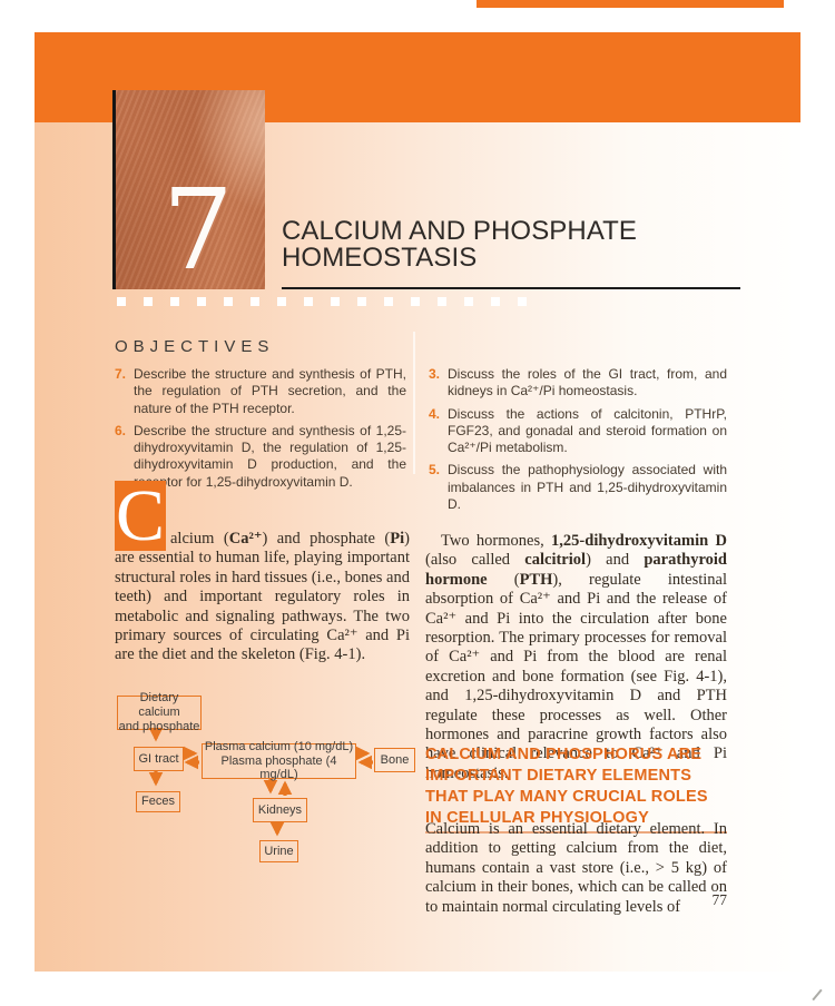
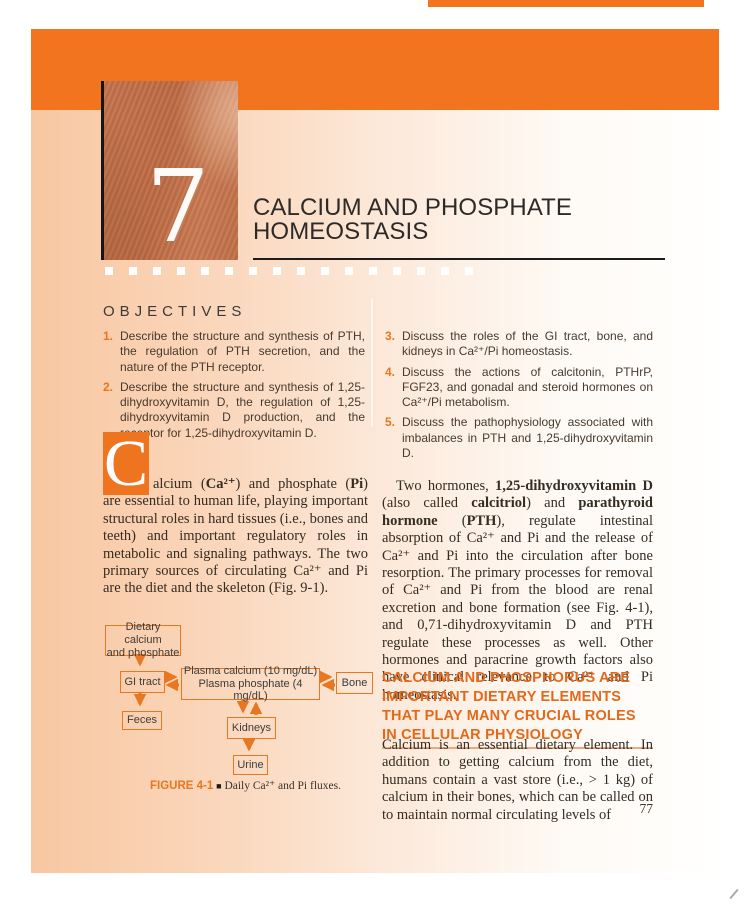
  7
  CALCIUM AND PHOSPHATE
  HOMEOSTASIS
  OBJECTIVES
- 7.
+ 1.
  Describe the structure and synthesis of PTH, the regulation of PTH secretion, and the nature of the PTH receptor.
- 6.
+ 2.
  Describe the structure and synthesis of 1,25-dihydroxyvitamin D, the regulation of 1,25-dihydroxyvitamin D production, and the tor for 1,25-dihydroxyvitamin D.
  3.
- Discuss the roles of the GI tract, from, and kidneys in Ca²⁺/Pi homeostasis.
+ Discuss the roles of the GI tract, bone, and kidneys in Ca²⁺/Pi homeostasis.
  4.
- Discuss the actions of calcitonin, PTHrP, FGF23, and gonadal and steroid formation on Ca²⁺/Pi metabolism.
+ Discuss the actions of calcitonin, PTHrP, FGF23, and gonadal and steroid hormones on Ca²⁺/Pi metabolism.
  5.
  Discuss the pathophysiology associated with imbalances in PTH and 1,25-dihydroxyvitamin D.
  C
- alcium (Ca²⁺) and phosphate (Pi) are essential to human life, playing important structural roles in hard tissues (i.e., bones and teeth) and important regulatory roles in metabolic and signaling pathways. The two primary sources of circulating Ca²⁺ and Pi are the diet and the skeleton (Fig. 4-1).
+ alcium (Ca²⁺) and phosphate (Pi) are essential to human life, playing important structural roles in hard tissues (i.e., bones and teeth) and important regulatory roles in metabolic and signaling pathways. The two primary sources of circulating Ca²⁺ and Pi are the diet and the skeleton (Fig. 9-1).
  Dietary calcium
  and phosphate
  GI tract
  Plasma calcium (10 mg/dL)
  Plasma phosphate (4 mg/dL)
  Bone
  Feces
  Kidneys
  Urine
+ FIGURE 4-1 ■ Daily Ca²⁺ and Pi fluxes.
- Two hormones, 1,25-dihydroxyvitamin D (also called calcitriol) and parathyroid hormone (PTH), regulate intestinal absorption of Ca²⁺ and Pi and the release of Ca²⁺ and Pi into the circulation after bone resorption. The primary processes for removal of Ca²⁺ and Pi from the blood are renal excretion and bone formation (see Fig. 4-1), and 1,25-dihydroxyvitamin D and PTH regulate these processes as well. Other hormones and paracrine growth factors also have clinical relevance to Ca²⁺ and Pi homeostasis.
+ Two hormones, 1,25-dihydroxyvitamin D (also called calcitriol) and parathyroid hormone (PTH), regulate intestinal absorption of Ca²⁺ and Pi and the release of Ca²⁺ and Pi into the circulation after bone resorption. The primary processes for removal of Ca²⁺ and Pi from the blood are renal excretion and bone formation (see Fig. 4-1), and 0,71-dihydroxyvitamin D and PTH regulate these processes as well. Other hormones and paracrine growth factors also have clinical relevance to Ca²⁺ and Pi homeostasis.
  CALCIUM AND PHOSPHORUS ARE
  IMPORTANT DIETARY ELEMENTS
  THAT PLAY MANY CRUCIAL ROLES
  IN CELLULAR PHYSIOLOGY
- Calcium is an essential dietary element. In addition to getting calcium from the diet, humans contain a vast store (i.e., > 5 kg) of calcium in their bones, which can be called on to maintain normal circulating levels of
+ Calcium is an essential dietary element. In addition to getting calcium from the diet, humans contain a vast store (i.e., > 1 kg) of calcium in their bones, which can be called on to maintain normal circulating levels of
  77
